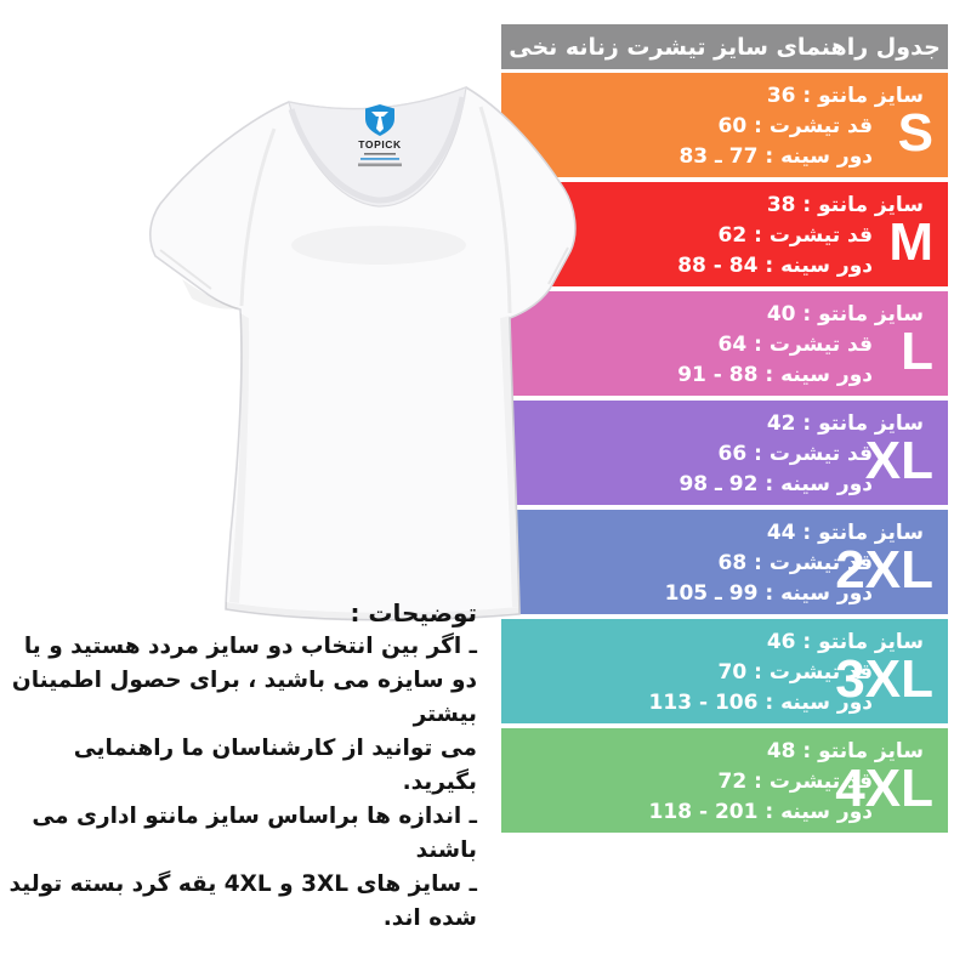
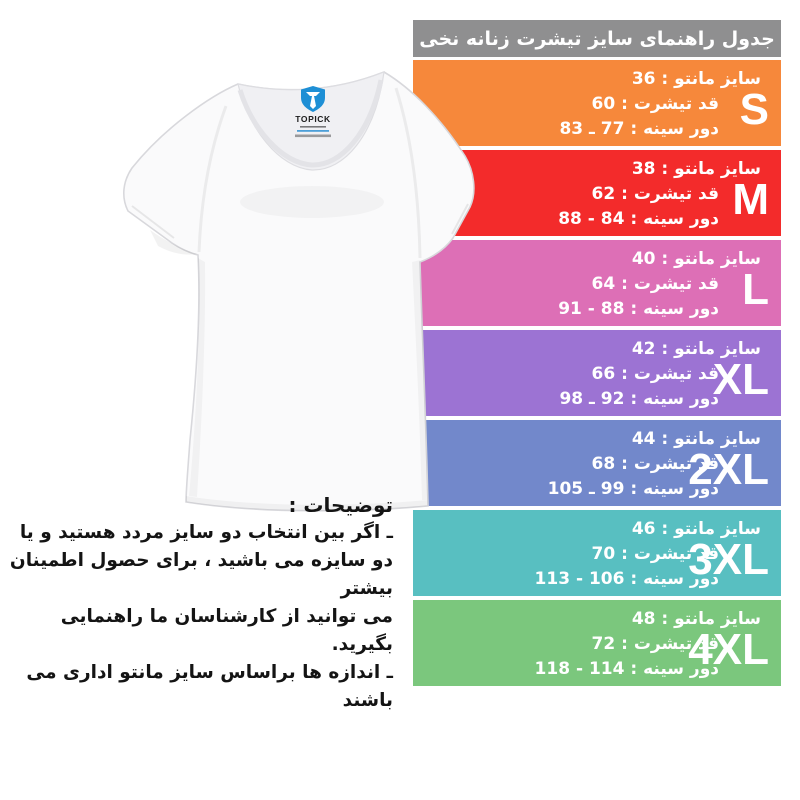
  جدول راهنمای سایز تیشرت زنانه نخی
  سایز مانتو : 36
  قد تیشرت : 60
  دور سینه : 77 ـ 83
  S
  سایز مانتو : 38
  قد تیشرت : 62
  دور سینه : 84 - 88
  M
  سایز مانتو : 40
  قد تیشرت : 64
  دور سینه : 88 - 91
  L
  سایز مانتو : 42
  قد تیشرت : 66
  دور سینه : 92 ـ 98
  XL
  سایز مانتو : 44
  قد تیشرت : 68
  دور سینه : 99 ـ 105
  2XL
  سایز مانتو : 46
  قد تیشرت : 70
  دور سینه : 106 - 113
  3XL
  سایز مانتو : 48
  قد تیشرت : 72
- دور سینه : 201 - 118
+ دور سینه : 114 - 118
  4XL
  TOPICK
  توضیحات :
  ـ اگر بین انتخاب دو سایز مردد هستید و یا
  دو سایزه می باشید ، برای حصول اطمینان بیشتر
  می توانید از کارشناسان ما راهنمایی بگیرید.
  ـ اندازه ها براساس سایز مانتو اداری می باشند
- ـ سایز های 3XL و 4XL یقه گرد بسته تولید شده اند.
